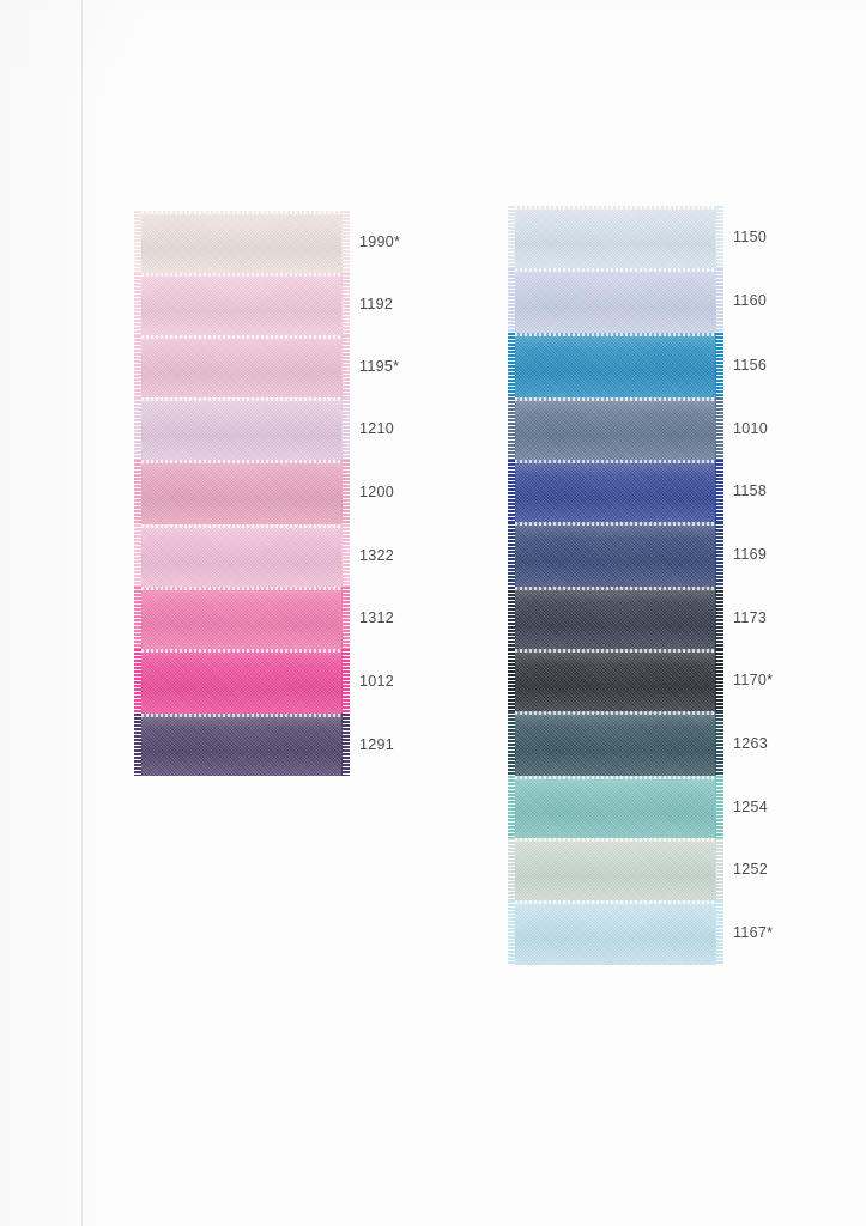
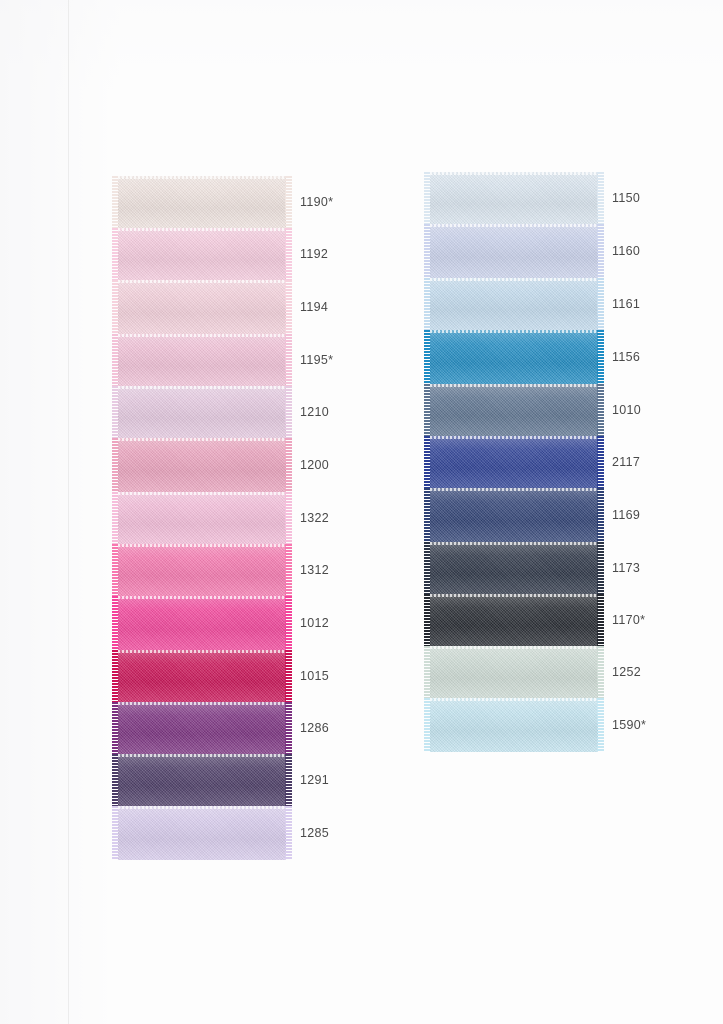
- 1990*
+ 1190*
  1192
+ 1194
  1195*
  1210
  1200
  1322
  1312
  1012
+ 1015
+ 1286
  1291
+ 1285
  1150
  1160
+ 1161
  1156
  1010
- 1158
+ 2117
  1169
  1173
  1170*
- 1263
- 1254
  1252
- 1167*
+ 1590*
